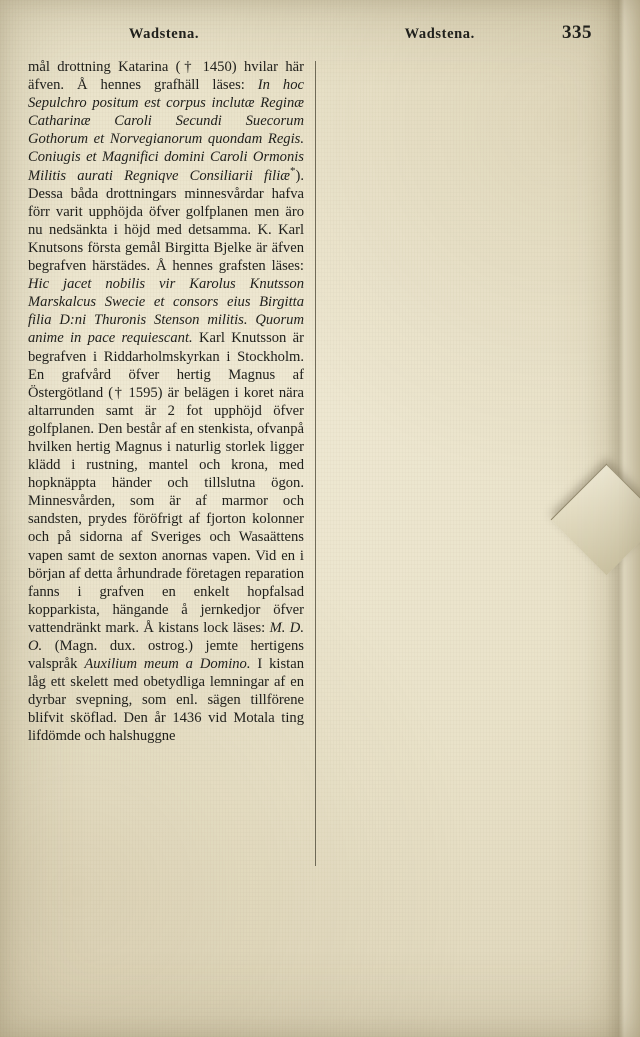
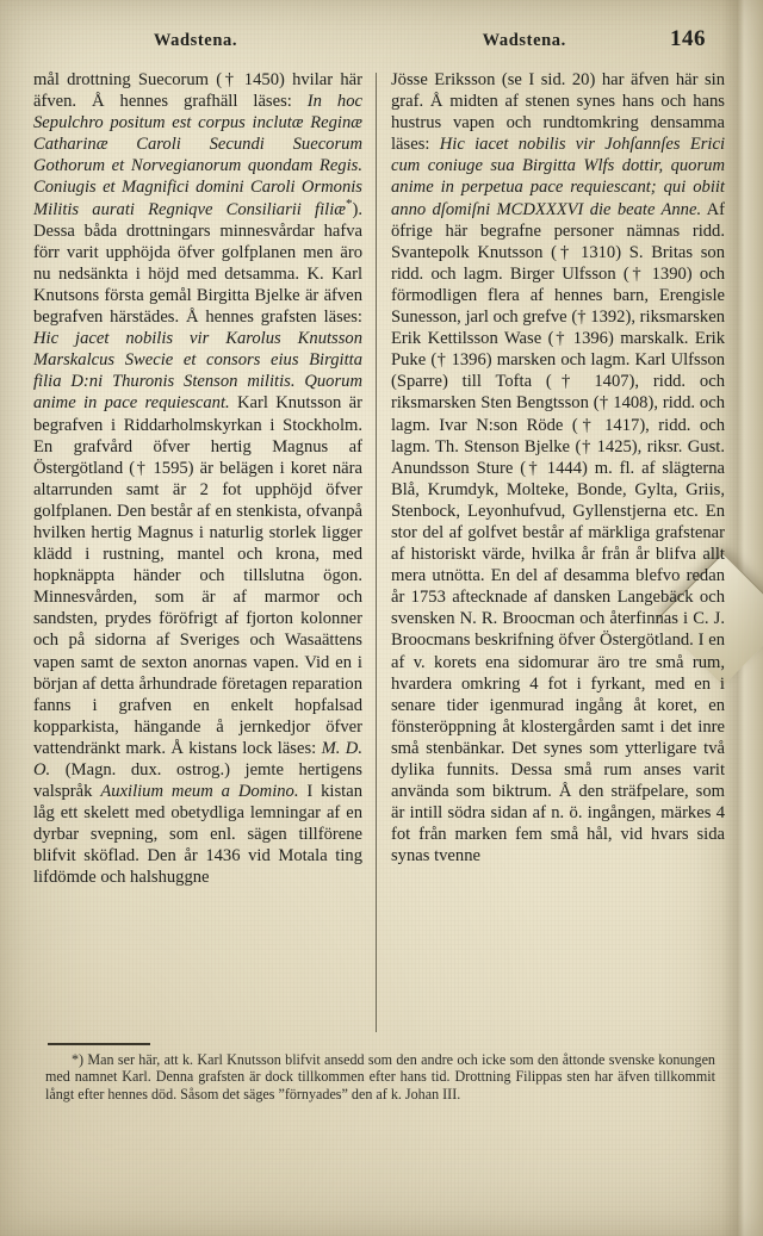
  Wadstena.
  Wadstena.
- 335
+ 146
- mål drottning Katarina († 1450) hvilar här äfven. Å hennes grafhäll läses: In hoc Sepulchro positum est corpus inclutæ Reginæ Catharinæ Caroli Secundi Suecorum Gothorum et Norvegianorum quondam Regis. Coniugis et Magnifici domini Caroli Ormonis Militis aurati Regniqve Consiliarii filiæ*). Dessa båda drottningars minnesvårdar hafva förr varit upphöjda öfver golfplanen men äro nu nedsänkta i höjd med detsamma. K. Karl Knutsons första gemål Birgitta Bjelke är äfven begrafven härstädes. Å hennes grafsten läses: Hic jacet nobilis vir Karolus Knutsson Marskalcus Swecie et consors eius Birgitta filia D:ni Thuronis Stenson militis. Quorum anime in pace requiescant. Karl Knutsson är begrafven i Riddarholmskyrkan i Stockholm. En grafvård öfver hertig Magnus af Östergötland († 1595) är belägen i koret nära altarrunden samt är 2 fot upphöjd öfver golfplanen. Den består af en stenkista, ofvanpå hvilken hertig Magnus i naturlig storlek ligger klädd i rustning, mantel och krona, med hopknäppta händer och tillslutna ögon. Minnesvården, som är af marmor och sandsten, prydes föröfrigt af fjorton kolonner och på sidorna af Sveriges och Wasaättens vapen samt de sexton anornas vapen. Vid en i början af detta århundrade företagen reparation fanns i grafven en enkelt hopfalsad kopparkista, hängande å jernkedjor öfver vattendränkt mark. Å kistans lock läses: M. D. O. (Magn. dux. ostrog.) jemte hertigens valspråk Auxilium meum a Domino. I kistan låg ett skelett med obetydliga lemningar af en dyrbar svepning, som enl. sägen tillförene blifvit sköflad. Den år 1436 vid Motala ting lifdömde och halshuggne
+ mål drottning Suecorum († 1450) hvilar här äfven. Å hennes grafhäll läses: In hoc Sepulchro positum est corpus inclutæ Reginæ Catharinæ Caroli Secundi Suecorum Gothorum et Norvegianorum quondam Regis. Coniugis et Magnifici domini Caroli Ormonis Militis aurati Regniqve Consiliarii filiæ*). Dessa båda drottningars minnesvårdar hafva förr varit upphöjda öfver golfplanen men äro nu nedsänkta i höjd med detsamma. K. Karl Knutsons första gemål Birgitta Bjelke är äfven begrafven härstädes. Å hennes grafsten läses: Hic jacet nobilis vir Karolus Knutsson Marskalcus Swecie et consors eius Birgitta filia D:ni Thuronis Stenson militis. Quorum anime in pace requiescant. Karl Knutsson är begrafven i Riddarholmskyrkan i Stockholm. En grafvård öfver hertig Magnus af Östergötland († 1595) är belägen i koret nära altarrunden samt är 2 fot upphöjd öfver golfplanen. Den består af en stenkista, ofvanpå hvilken hertig Magnus i naturlig storlek ligger klädd i rustning, mantel och krona, med hopknäppta händer och tillslutna ögon. Minnesvården, som är af marmor och sandsten, prydes föröfrigt af fjorton kolonner och på sidorna af Sveriges och Wasaättens vapen samt de sexton anornas vapen. Vid en i början af detta århundrade företagen reparation fanns i grafven en enkelt hopfalsad kopparkista, hängande å jernkedjor öfver vattendränkt mark. Å kistans lock läses: M. D. O. (Magn. dux. ostrog.) jemte hertigens valspråk Auxilium meum a Domino. I kistan låg ett skelett med obetydliga lemningar af en dyrbar svepning, som enl. sägen tillförene blifvit sköflad. Den år 1436 vid Motala ting lifdömde och halshuggne
+ Jösse Eriksson (se I sid. 20) har äfven här sin graf. Å midten af stenen synes hans och hans hustrus vapen och rundtomkring densamma läses: Hic iacet nobilis vir Johſannſes Erici cum coniuge sua Birgitta Wlfs dottir, quorum anime in perpetua pace requiescant; qui obiit anno dſomiſni MCDXXXVI die beate Anne. Af öfrige här begrafne personer nämnas ridd. Svantepolk Knutsson († 1310) S. Britas son ridd. och lagm. Birger Ulfsson († 1390) och förmodligen flera af hennes barn, Erengisle Sunesson, jarl och grefve († 1392), riksmarsken Erik Kettilsson Wase († 1396) marskalk. Erik Puke († 1396) marsken och lagm. Karl Ulfsson (Sparre) till Tofta († 1407), ridd. och riksmarsken Sten Bengtsson († 1408), ridd. och lagm. Ivar N:son Röde († 1417), ridd. och lagm. Th. Stenson Bjelke († 1425), riksr. Gust. Anundsson Sture († 1444) m. fl. af slägterna Blå, Krumdyk, Molteke, Bonde, Gylta, Griis, Stenbock, Leyonhufvud, Gyllenstjerna etc. En stor del af golfvet består af märkliga grafstenar af historiskt värde, hvilka år från år blifva allt mera utnötta. En del af desamma blefvo redan år 1753 aftecknade af dansken Langebäck och svensken N. R. Broocman och återfinnas i C. J. Broocmans beskrifning öfver Östergötland. I en af v. korets ena sidomurar äro tre små rum, hvardera omkring 4 fot i fyrkant, med en i senare tider igenmurad ingång åt koret, en fönsteröppning åt klostergården samt i det inre små stenbänkar. Det synes som ytterligare två dylika funnits. Dessa små rum anses varit använda som biktrum. Å den sträfpelare, som är intill södra sidan af n. ö. ingången, märkes 4 fot från marken fem små hål, vid hvars sida synas tvenne
+ *) Man ser här, att k. Karl Knutsson blifvit ansedd som den andre och icke som den åttonde svenske konungen med namnet Karl. Denna grafsten är dock tillkommen efter hans tid. Drottning Filippas sten har äfven tillkommit långt efter hennes död. Såsom det säges ”förnyades” den af k. Johan III.
